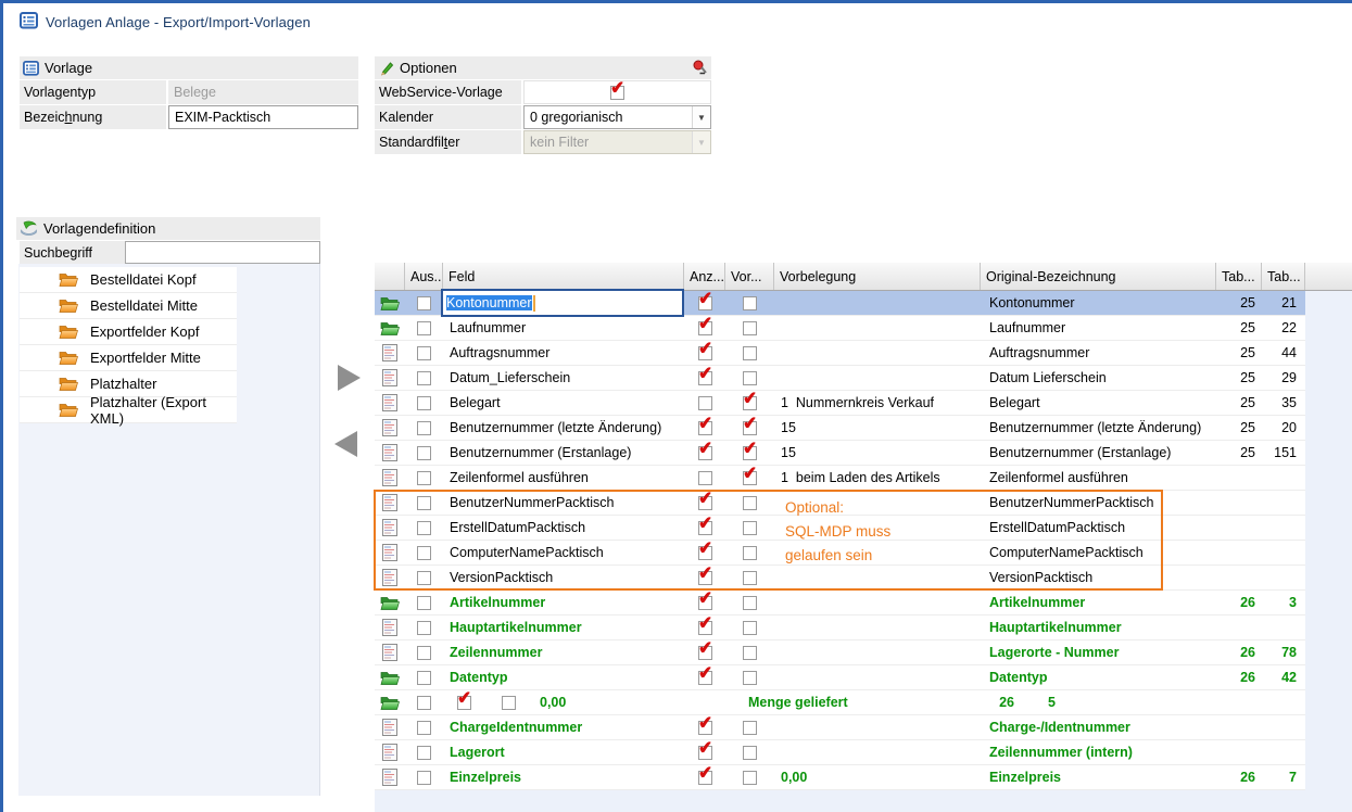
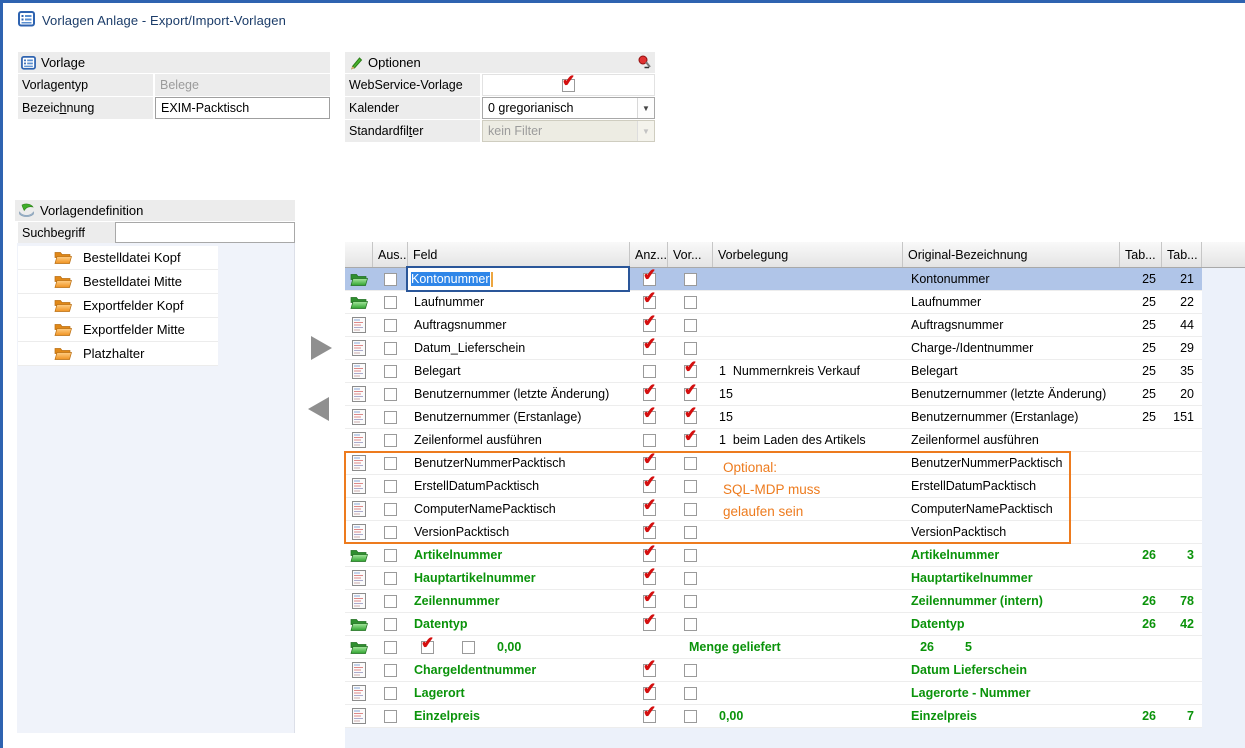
  Vorlagen Anlage - Export/Import-Vorlagen
  Vorlage
  Vorlagentyp
  Belege
  Bezeic
  h
  nung
  EXIM-Packtisch
  Optionen
  WebService-Vorlage
  Kalender
  0 gregorianisch
  ▼
  Standardfil
  t
  er
  kein Filter
  ▼
  Vorlagendefinition
  Suchbegriff
  Bestelldatei Kopf
  Bestelldatei Mitte
  Exportfelder Kopf
  Exportfelder Mitte
  Platzhalter
- Platzhalter (Export XML)
  Aus..
  Feld
  Anz...
  Vor...
  Vorbelegung
  Original-Bezeichnung
  Tab...
  Tab...
  Kontonummer
  Kontonummer
  25
  21
  Laufnummer
  Laufnummer
  25
  22
  Auftragsnummer
  Auftragsnummer
  25
  44
  Datum_Lieferschein
- Datum Lieferschein
+ Charge-/Identnummer
  25
  29
  Belegart
  1 Nummernkreis Verkauf
  Belegart
  25
  35
  Benutzernummer (letzte Änderung)
  15
  Benutzernummer (letzte Änderung)
  25
  20
  Benutzernummer (Erstanlage)
  15
  Benutzernummer (Erstanlage)
  25
  151
  Zeilenformel ausführen
  1 beim Laden des Artikels
  Zeilenformel ausführen
  BenutzerNummerPacktisch
  BenutzerNummerPacktisch
  ErstellDatumPacktisch
  ErstellDatumPacktisch
  ComputerNamePacktisch
  ComputerNamePacktisch
  VersionPacktisch
  VersionPacktisch
  Artikelnummer
  Artikelnummer
  26
  3
  Hauptartikelnummer
  Hauptartikelnummer
  Zeilennummer
- Lagerorte - Nummer
+ Zeilennummer (intern)
  26
  78
  Datentyp
  Datentyp
  26
  42
  0,00
  Menge geliefert
  26
  5
  ChargeIdentnummer
- Charge-/Identnummer
+ Datum Lieferschein
  Lagerort
- Zeilennummer (intern)
+ Lagerorte - Nummer
  Einzelpreis
  0,00
  Einzelpreis
  26
  7
  Optional:
  SQL-MDP muss
  gelaufen sein
